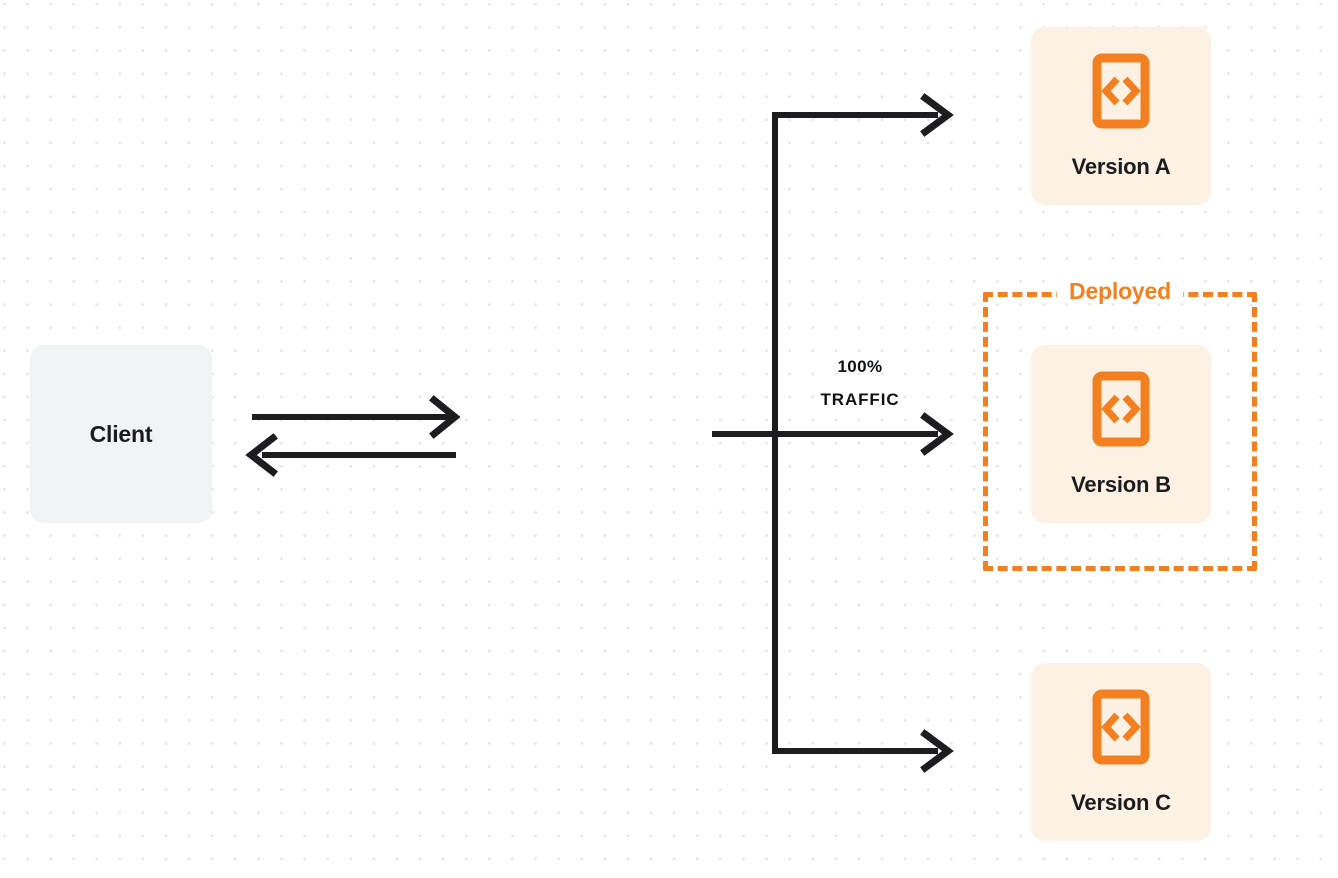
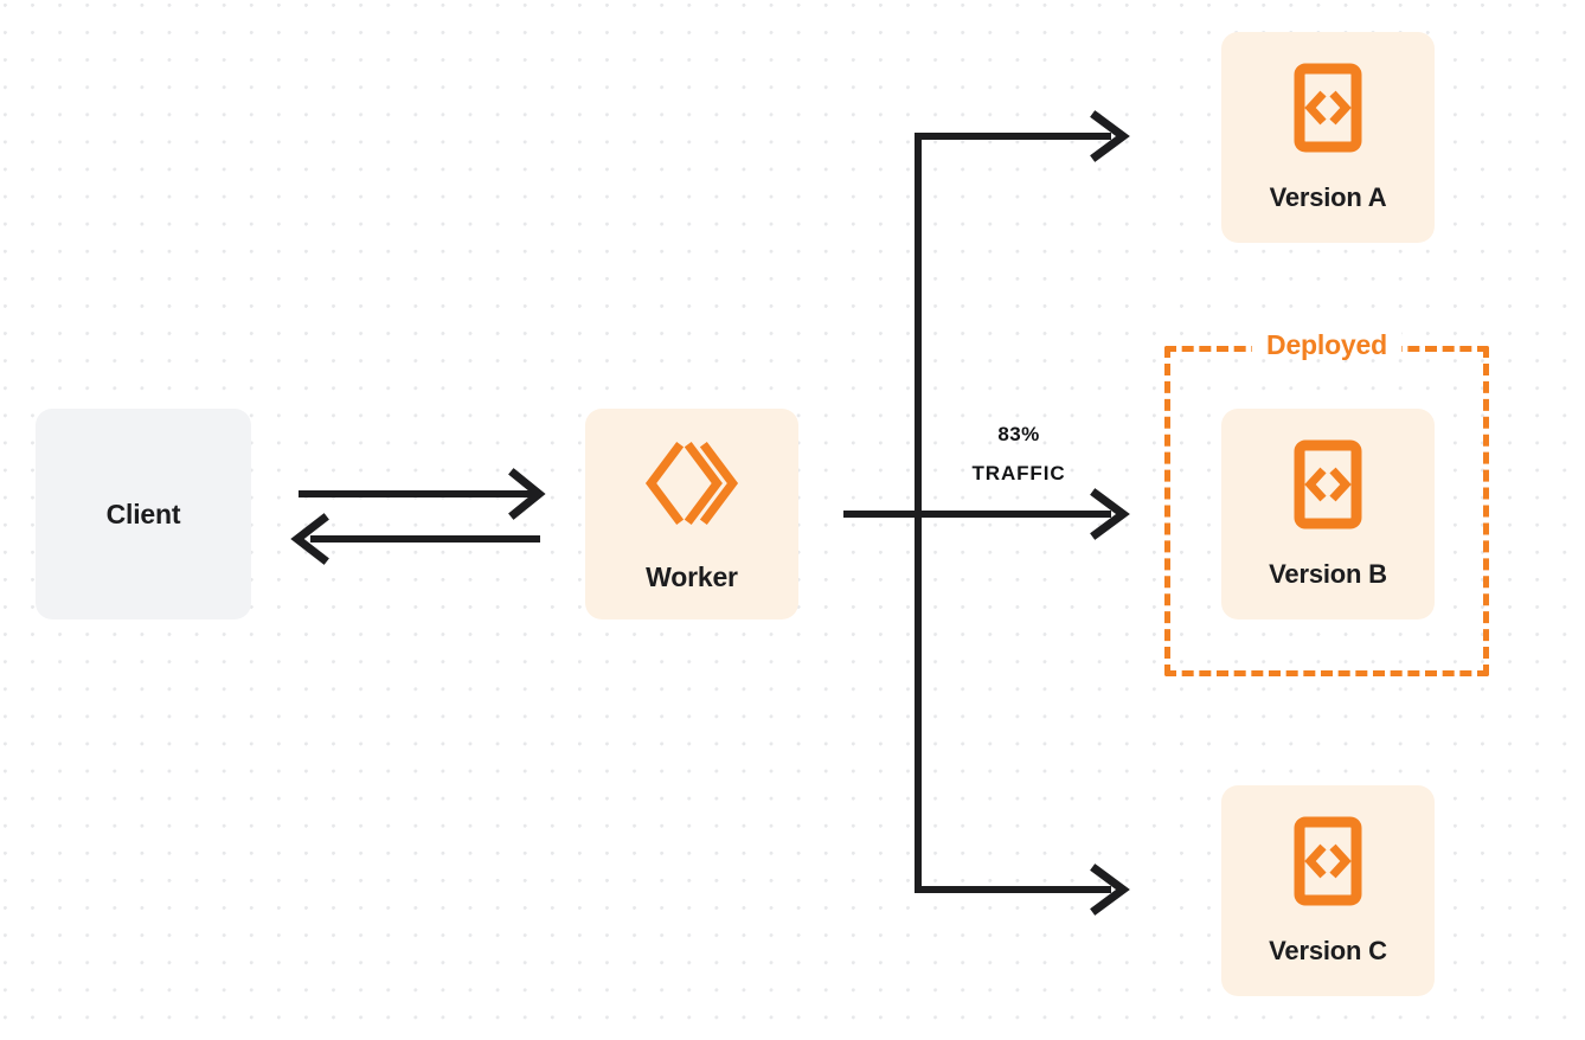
  Client
+ Worker
  Deployed
  Version A
  Version B
  Version C
- 100%
+ 83%
  TRAFFIC
